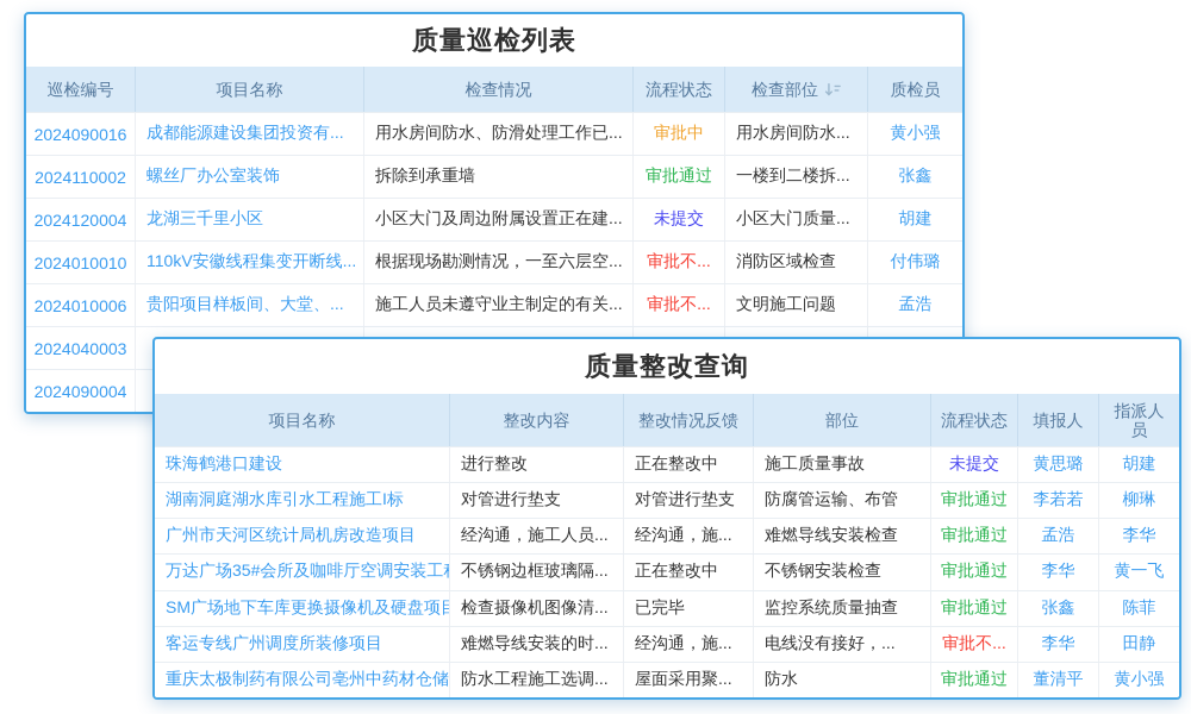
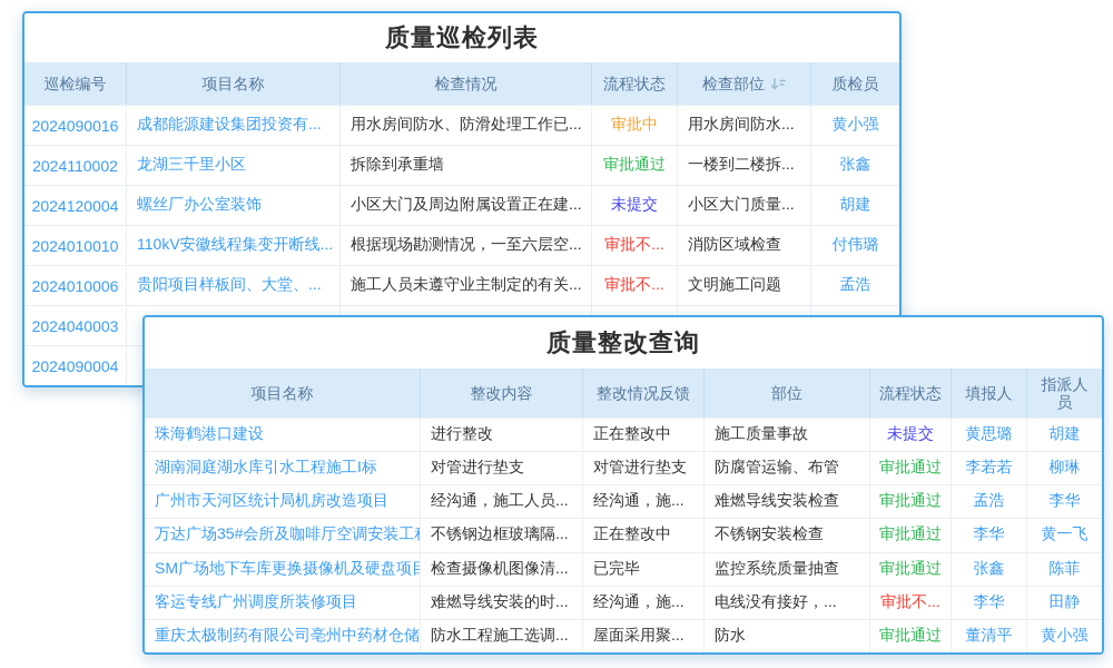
  质量巡检列表
  巡检编号
  项目名称
  检查情况
  流程状态
  检查部位
  质检员
  2024090016
  成都能源建设集团投资有...
  用水房间防水、防滑处理工作已...
  审批中
  用水房间防水...
  黄小强
  2024110002
- 螺丝厂办公室装饰
+ 龙湖三千里小区
  拆除到承重墙
  审批通过
  一楼到二楼拆...
  张鑫
  2024120004
- 龙湖三千里小区
+ 螺丝厂办公室装饰
  小区大门及周边附属设置正在建...
  未提交
  小区大门质量...
  胡建
  2024010010
  110kV安徽线程集变开断线...
  根据现场勘测情况，一至六层空...
  审批不...
  消防区域检查
  付伟璐
  2024010006
  贵阳项目样板间、大堂、...
  施工人员未遵守业主制定的有关...
  审批不...
  文明施工问题
  孟浩
  2024040003
  2024090004
  质量整改查询
  项目名称
  整改内容
  整改情况反馈
  部位
  流程状态
  填报人
  指派人员
  珠海鹤港口建设
  进行整改
  正在整改中
  施工质量事故
  未提交
  黄思璐
  胡建
  湖南洞庭湖水库引水工程施工I标
  对管进行垫支
  对管进行垫支
  防腐管运输、布管
  审批通过
  李若若
  柳琳
  广州市天河区统计局机房改造项目
  经沟通，施工人员...
  经沟通，施...
  难燃导线安装检查
  审批通过
  孟浩
  李华
  万达广场35#会所及咖啡厅空调安装工
  不锈钢边框玻璃隔...
  正在整改中
  不锈钢安装检查
  审批通过
  李华
  黄一飞
  SM广场地下车库更换摄像机及硬盘项目
  检查摄像机图像清...
  已完毕
  监控系统质量抽查
  审批通过
  张鑫
  陈菲
  客运专线广州调度所装修项目
  难燃导线安装的时...
  经沟通，施...
  电线没有接好，...
  审批不...
  李华
  田静
  重庆太极制药有限公司亳州中药材仓储
  防水工程施工选调...
  屋面采用聚...
  防水
  审批通过
  董清平
  黄小强
